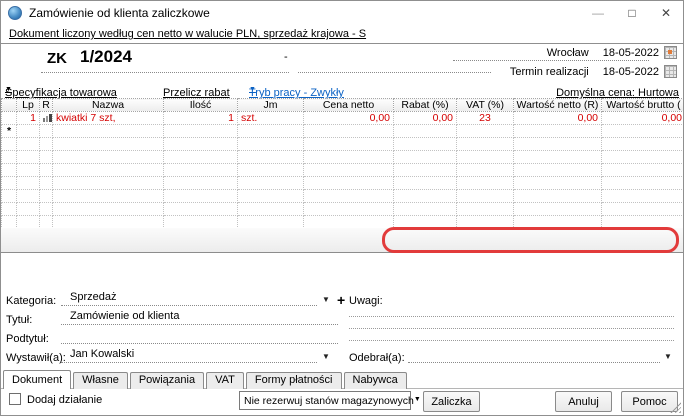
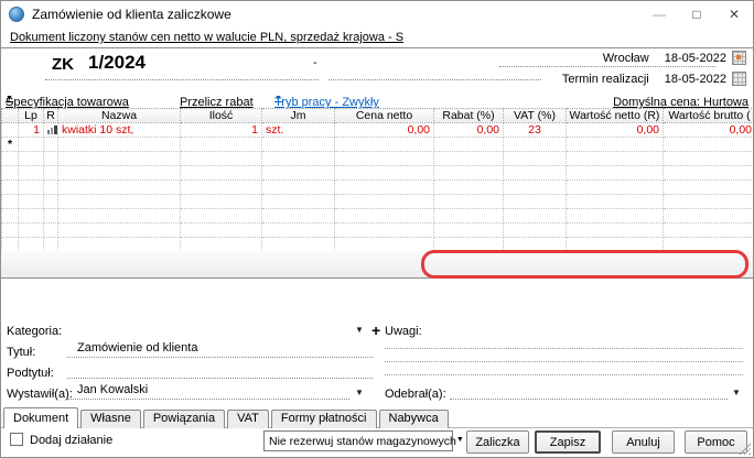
  Zamówienie od klienta zaliczkowe
  —
  □
  ✕
- Dokument liczony według cen netto w walucie PLN, sprzedaż krajowa - S
+ Dokument liczony stanów cen netto w walucie PLN, sprzedaż krajowa - S
  ZK
  1/2024
  -
  Wrocław
  18-05-2022
  Termin realizacji
  18-05-2022
  Specyfikacja towarowa
  Przelicz rabat
  Tryb pracy - Zwykły
  Domyślna cena: Hurtowa
  	Lp	R	Nazwa	Ilość	Jm	Cena netto	Rabat (%)	VAT (%)	Wartość netto (R)	Wartość brutto (
- 	1		kwiatki 7 szt,	1	szt.	0,00	0,00	23	0,00	0,00
+ 	1		kwiatki 10 szt,	1	szt.	0,00	0,00	23	0,00	0,00
  *
  Kategoria:
- Sprzedaż
  ▼
  +
  Tytuł:
  Zamówienie od klienta
  Podtytuł:
  Wystawił(a):
  Jan Kowalski
  ▼
  Uwagi:
  Odebrał(a):
  ▼
  Dokument
  Własne
  Powiązania
  VAT
  Formy płatności
  Nabywca
  Dodaj działanie
  Nie rezerwuj stanów magazynowych
  Zaliczka
+ Zapisz
  Anuluj
  Pomoc
